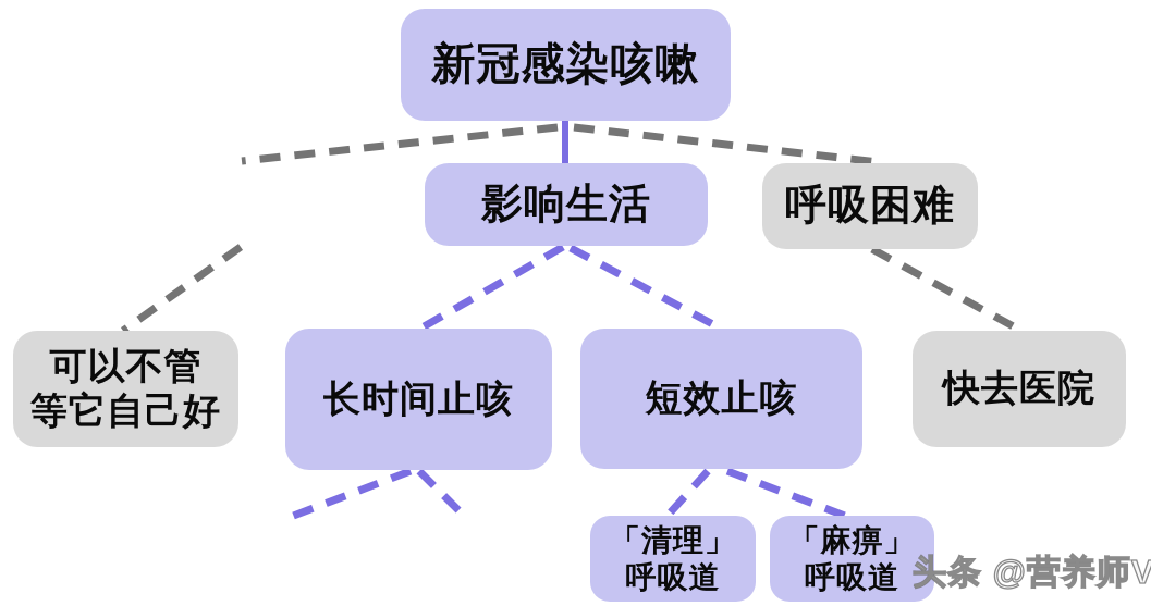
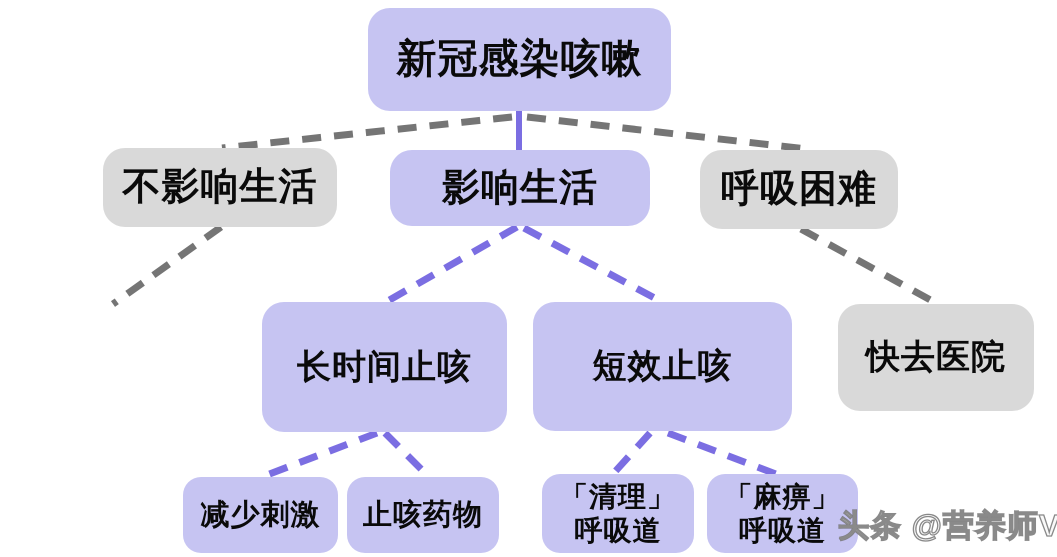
  新冠感染咳嗽
+ 不影响生活
  影响生活
  呼吸困难
- 可以不管
- 等它自己好
  长时间止咳
  短效止咳
  快去医院
+ 减少刺激
+ 止咳药物
  「清理」
  呼吸道
  「麻痹」
  呼吸道
  头条 @营养师V
